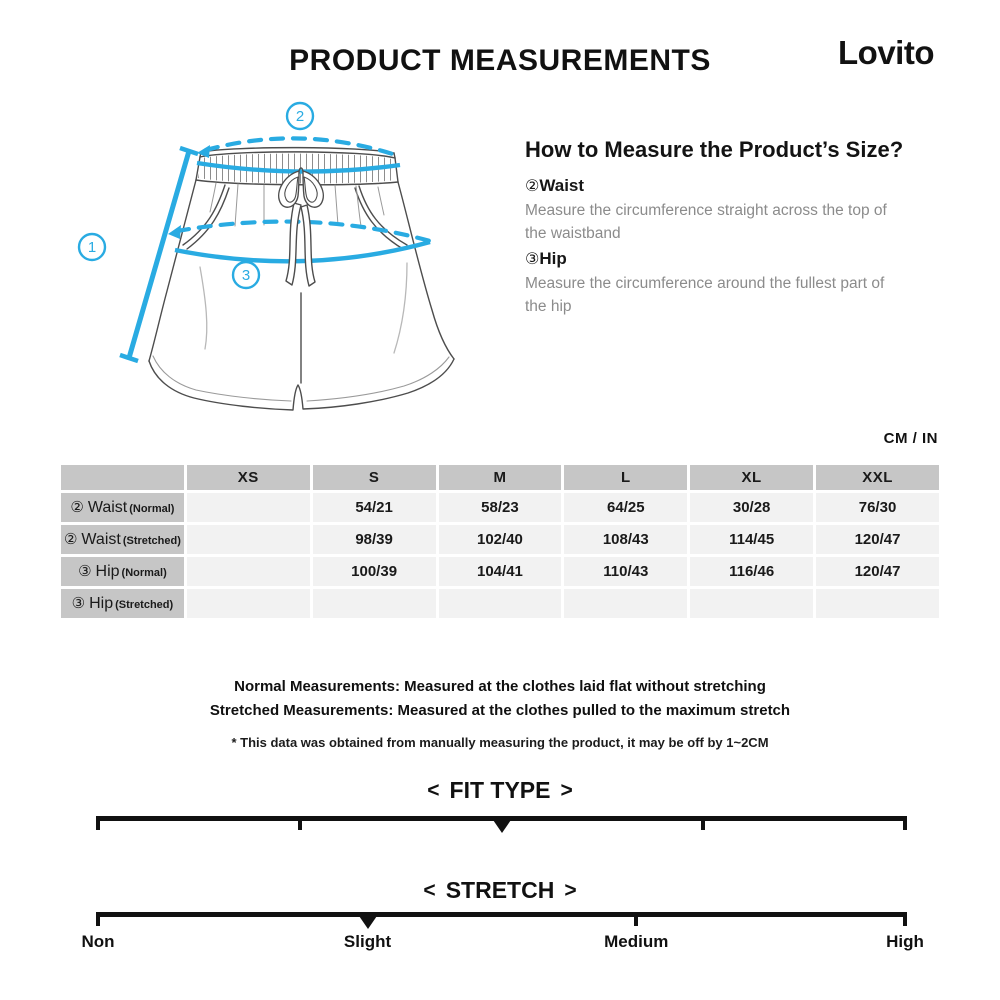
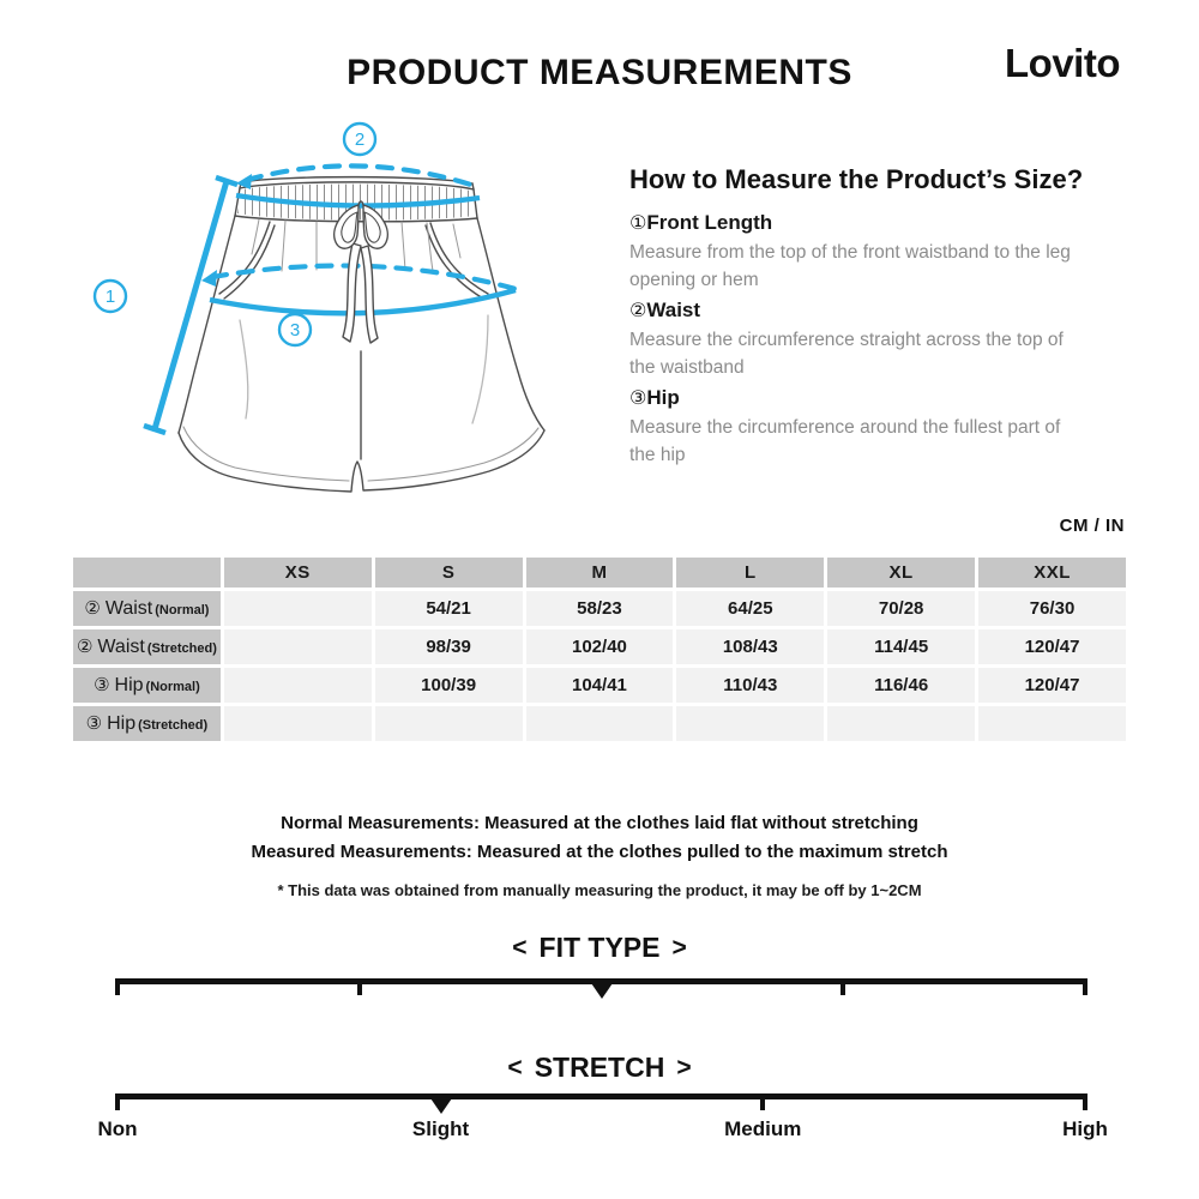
  PRODUCT MEASUREMENTS
  Lovito
  1
  2
  3
  How to Measure the Product’s Size?
+ ①Front Length
+ Measure from the top of the front waistband to the leg opening or hem
  ②Waist
  Measure the circumference straight across the top of the waistband
  ③Hip
  Measure the circumference around the fullest part of the hip
  CM / IN
  	XS	S	M	L	XL	XXL
- ② Waist (Normal)		54/21	58/23	64/25	30/28	76/30
+ ② Waist (Normal)		54/21	58/23	64/25	70/28	76/30
  ② Waist (Stretched)		98/39	102/40	108/43	114/45	120/47
  ③ Hip (Normal)		100/39	104/41	110/43	116/46	120/47
  ③ Hip (Stretched)
  Normal Measurements: Measured at the clothes laid flat without stretching
- Stretched Measurements: Measured at the clothes pulled to the maximum stretch
+ Measured Measurements: Measured at the clothes pulled to the maximum stretch
  * This data was obtained from manually measuring the product, it may be off by 1~2CM
  <
  FIT TYPE
  >
  <
  STRETCH
  >
  Non
  Slight
  Medium
  High
